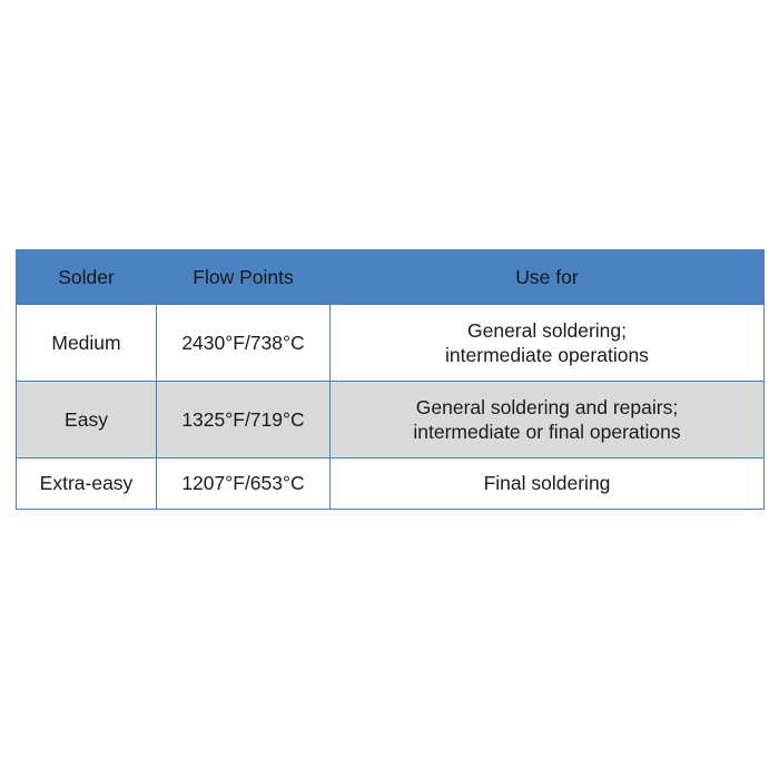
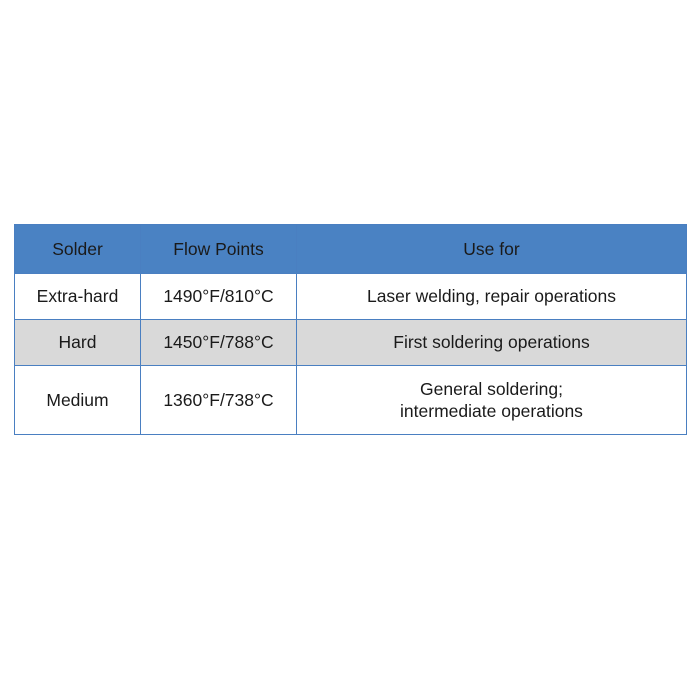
  Solder	Flow Points	Use for
+ Extra-hard	1490°F/810°C	Laser welding, repair operations
+ Hard	1450°F/788°C	First soldering operations
- Medium	2430°F/738°C	General soldering; intermediate operations
+ Medium	1360°F/738°C	General soldering; intermediate operations
- Easy	1325°F/719°C	General soldering and repairs; intermediate or final operations
- Extra-easy	1207°F/653°C	Final soldering
